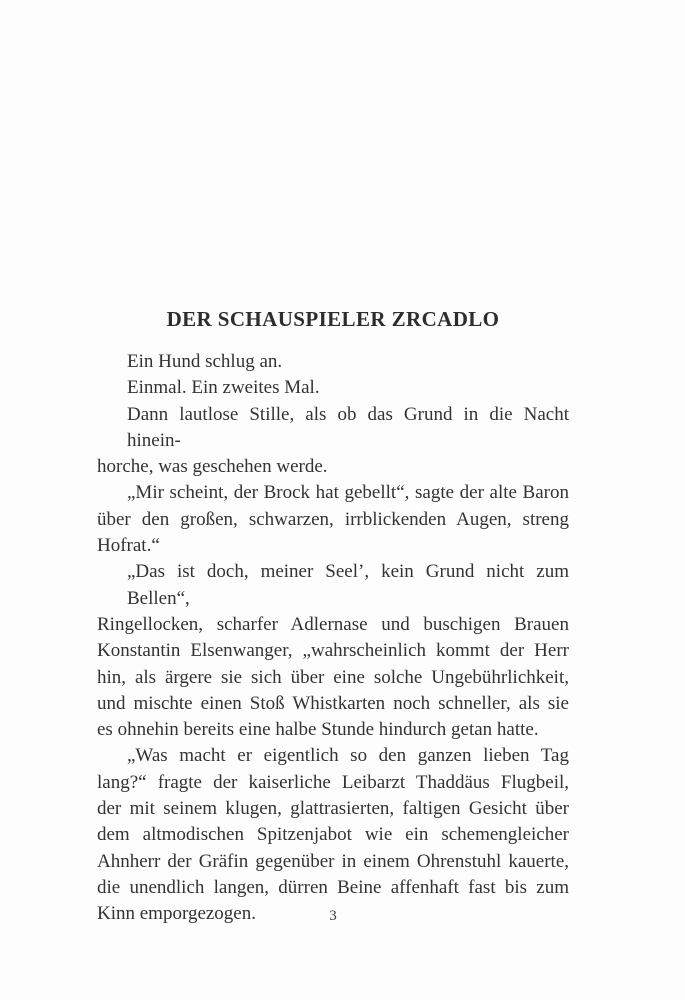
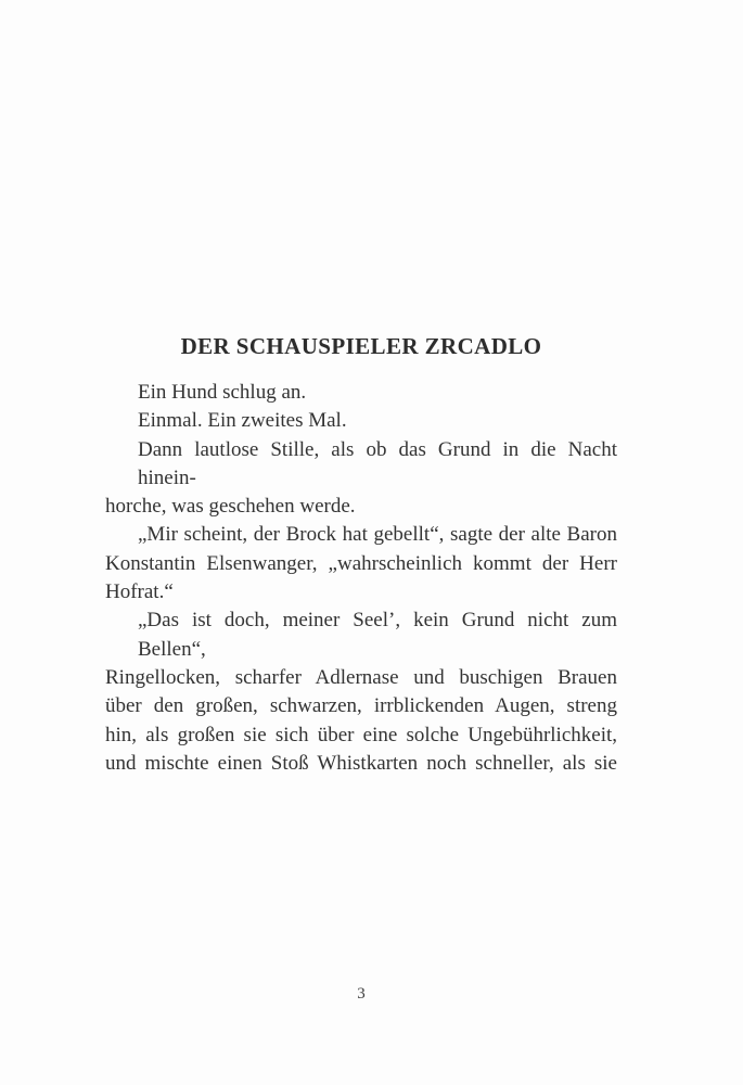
  DER SCHAUSPIELER ZRCADLO
  Ein Hund schlug an.
  Einmal. Ein zweites Mal.
  Dann lautlose Stille, als ob das Grund in die Nacht hinein-
  horche, was geschehen werde.
  „Mir scheint, der Brock hat gebellt“, sagte der alte Baron
- über den großen, schwarzen, irrblickenden Augen, streng
+ Konstantin Elsenwanger, „wahrscheinlich kommt der Herr
  Hofrat.“
  „Das ist doch, meiner Seel’, kein Grund nicht zum Bellen“,
  Ringellocken, scharfer Adlernase und buschigen Brauen
- Konstantin Elsenwanger, „wahrscheinlich kommt der Herr
+ über den großen, schwarzen, irrblickenden Augen, streng
- hin, als ärgere sie sich über eine solche Ungebührlichkeit,
+ hin, als großen sie sich über eine solche Ungebührlichkeit,
  und mischte einen Stoß Whistkarten noch schneller, als sie
- es ohnehin bereits eine halbe Stunde hindurch getan hatte.
- „Was macht er eigentlich so den ganzen lieben Tag
- lang?“ fragte der kaiserliche Leibarzt Thaddäus Flugbeil,
- der mit seinem klugen, glattrasierten, faltigen Gesicht über
- dem altmodischen Spitzenjabot wie ein schemengleicher
- Ahnherr der Gräfin gegenüber in einem Ohrenstuhl kauerte,
- die unendlich langen, dürren Beine affenhaft fast bis zum
- Kinn emporgezogen.
  3
